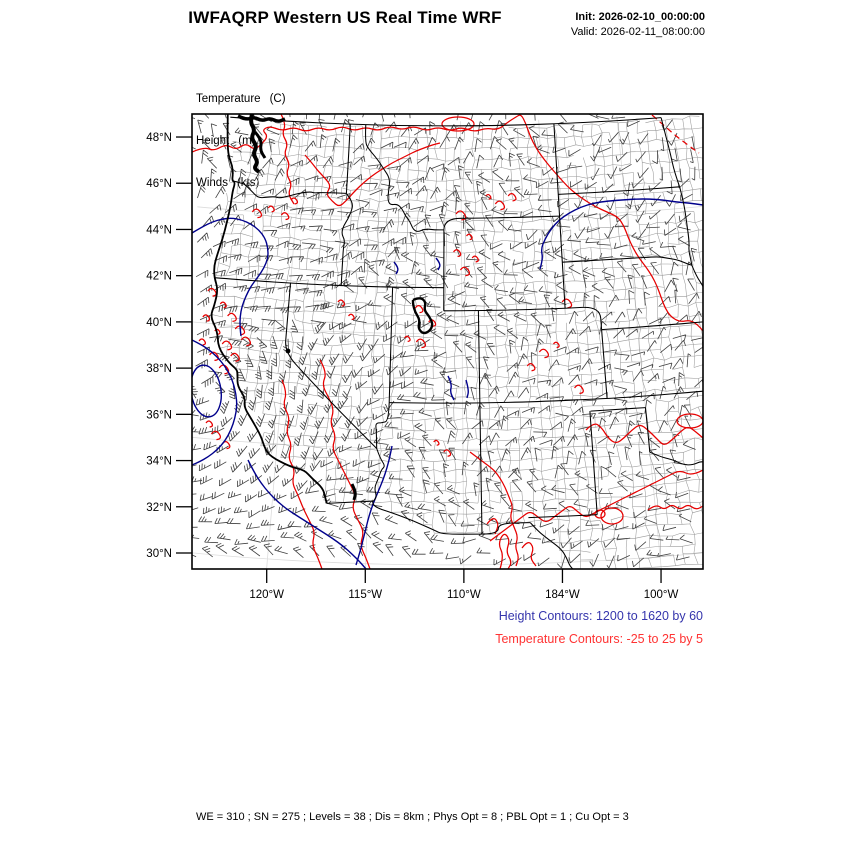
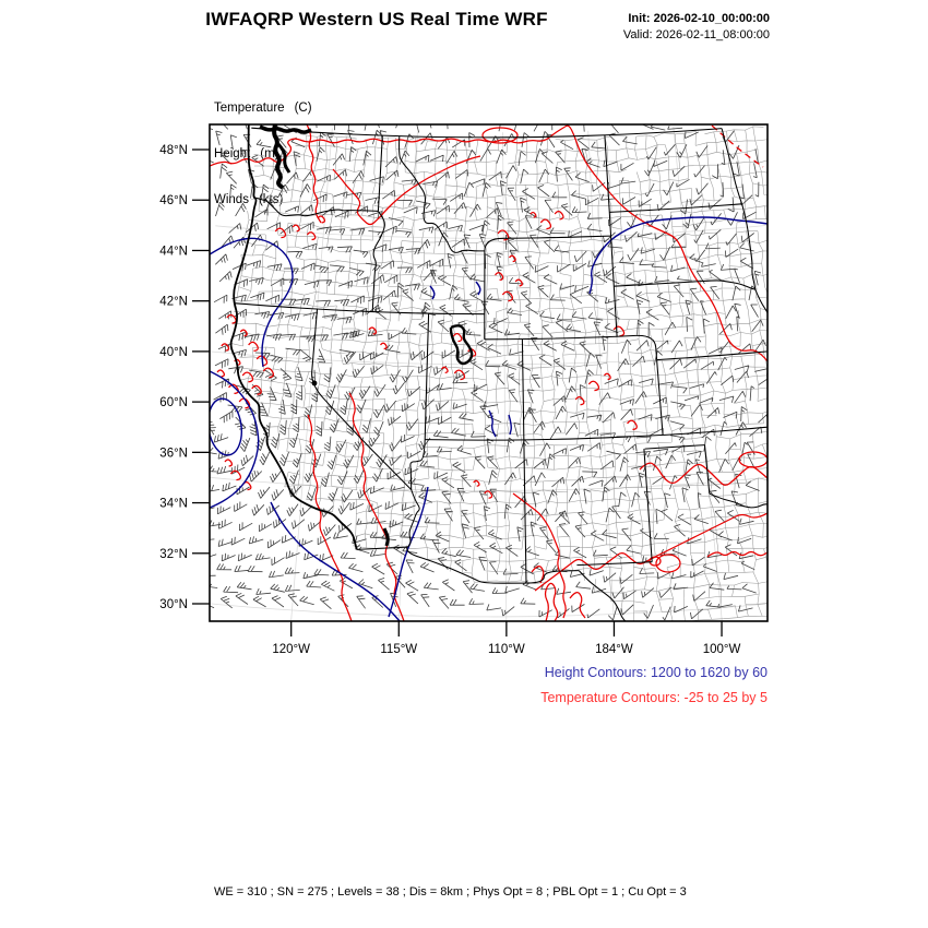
  IWFAQRP Western US Real Time WRF
  Init: 2026-02-10_00:00:00
  Valid: 2026-02-11_08:00:00
  Temperature (C)
  Heigh (m
  Winds (ks
  48°N
  46°N
  44°N
  42°N
  40°N
- 38°N
+ 60°N
  36°N
  34°N
  32°N
  30°N
  120°W
  115°W
  110°W
  184°W
  100°W
  Height Contours: 1200 to 1620 by 60
  Temperature Contours: -25 to 25 by 5
  WE = 310 ; SN = 275 ; Levels = 38 ; Dis = 8km ; Phys Opt = 8 ; PBL Opt = 1 ; Cu Opt = 3
